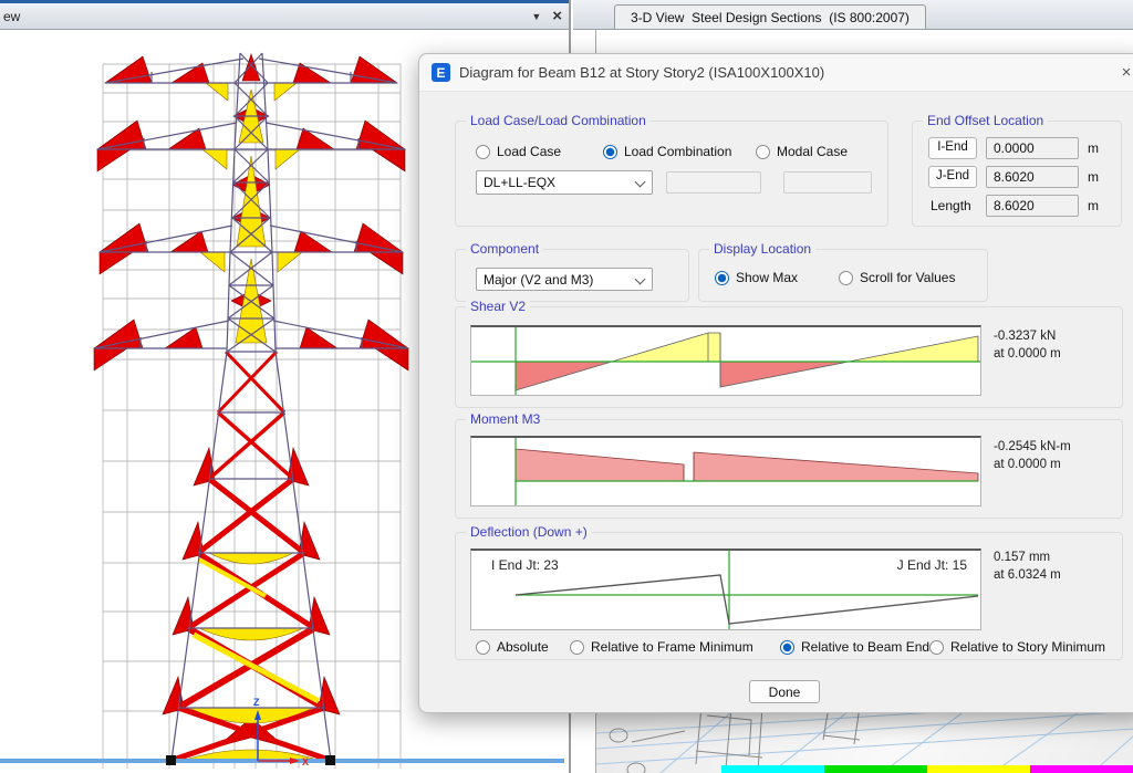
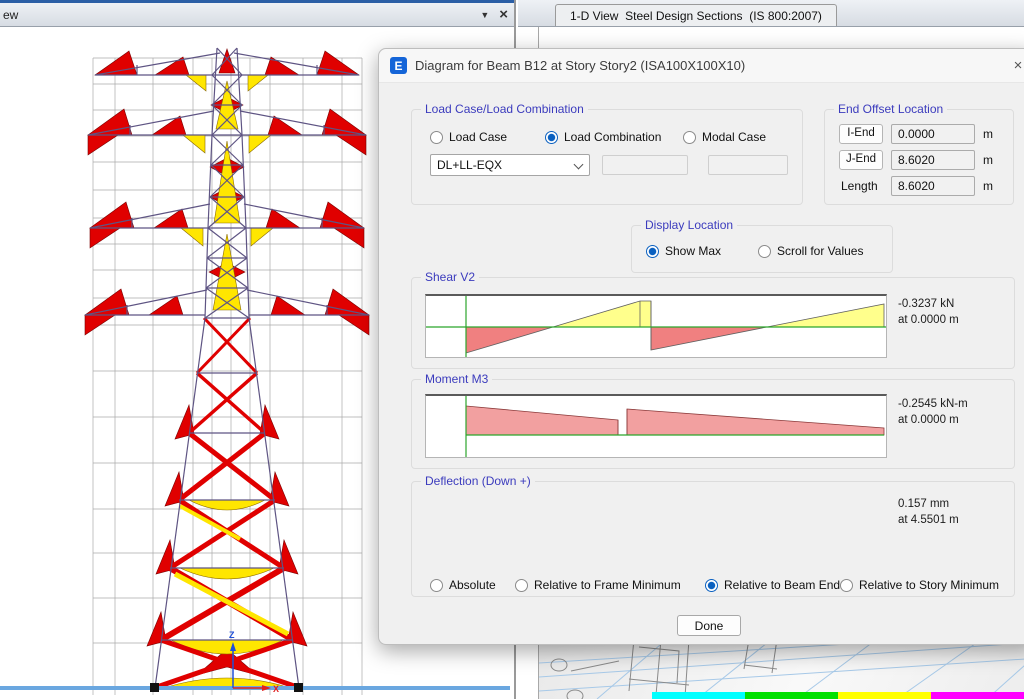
  ew
  ▼
  ×
  Z
  X
- 3-D View Steel Design Sections (IS 800:2007)
+ 1-D View Steel Design Sections (IS 800:2007)
  E
  Diagram for Beam B12 at Story Story2 (ISA100X100X10)
  ×
  Load Case/Load Combination
  Load Case
  Load Combination
  Modal Case
  DL+LL-EQX
  End Offset Location
  I-End
  0.0000
  m
  J-End
  8.6020
  m
  Length
  8.6020
  m
- Component
- Major (V2 and M3)
  Display Location
  Show Max
  Scroll for Values
  Shear V2
  -0.3237 kN
  at 0.0000 m
  Moment M3
  -0.2545 kN-m
  at 0.0000 m
  Deflection (Down +)
- I End Jt: 23
- J End Jt: 15
  0.157 mm
- at 6.0324 m
+ at 4.5501 m
  Absolute
  Relative to Frame Minimum
  Relative to Beam End
  Relative to Story Minimum
  Done
